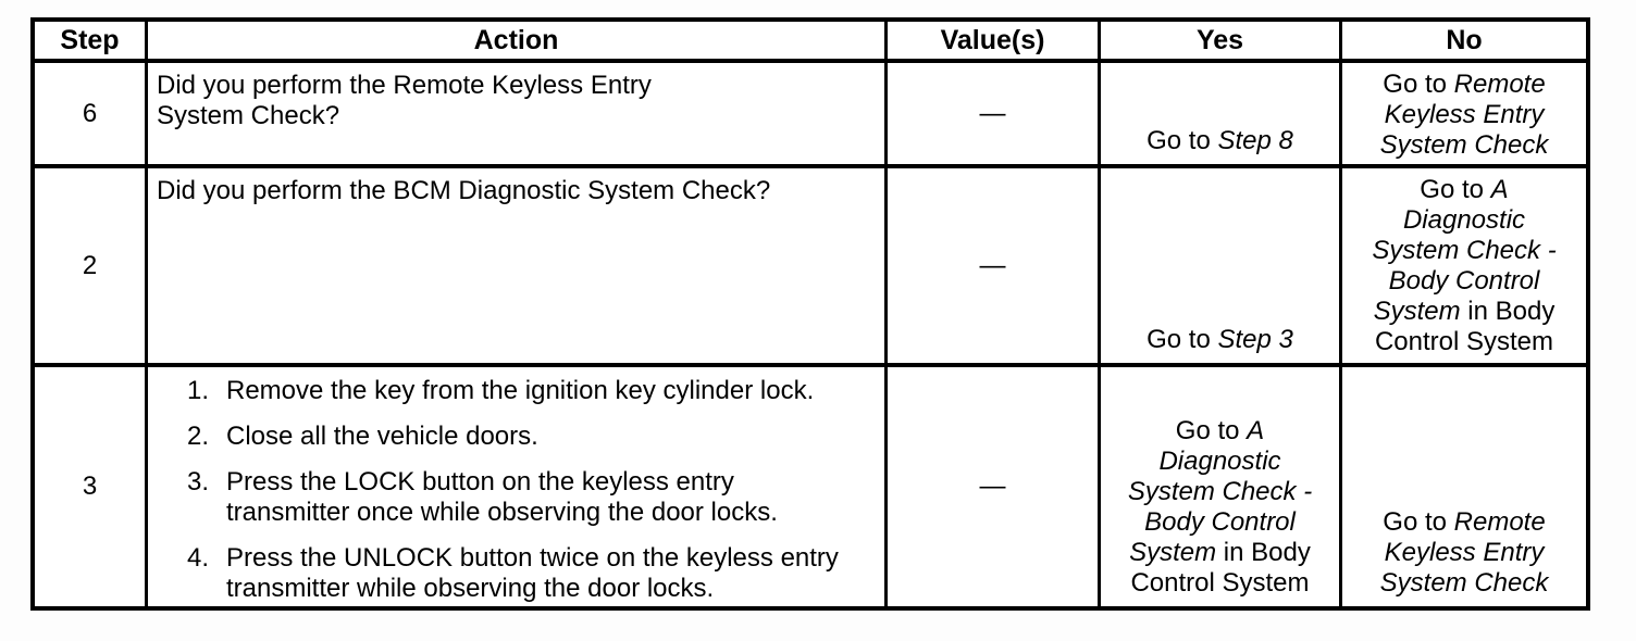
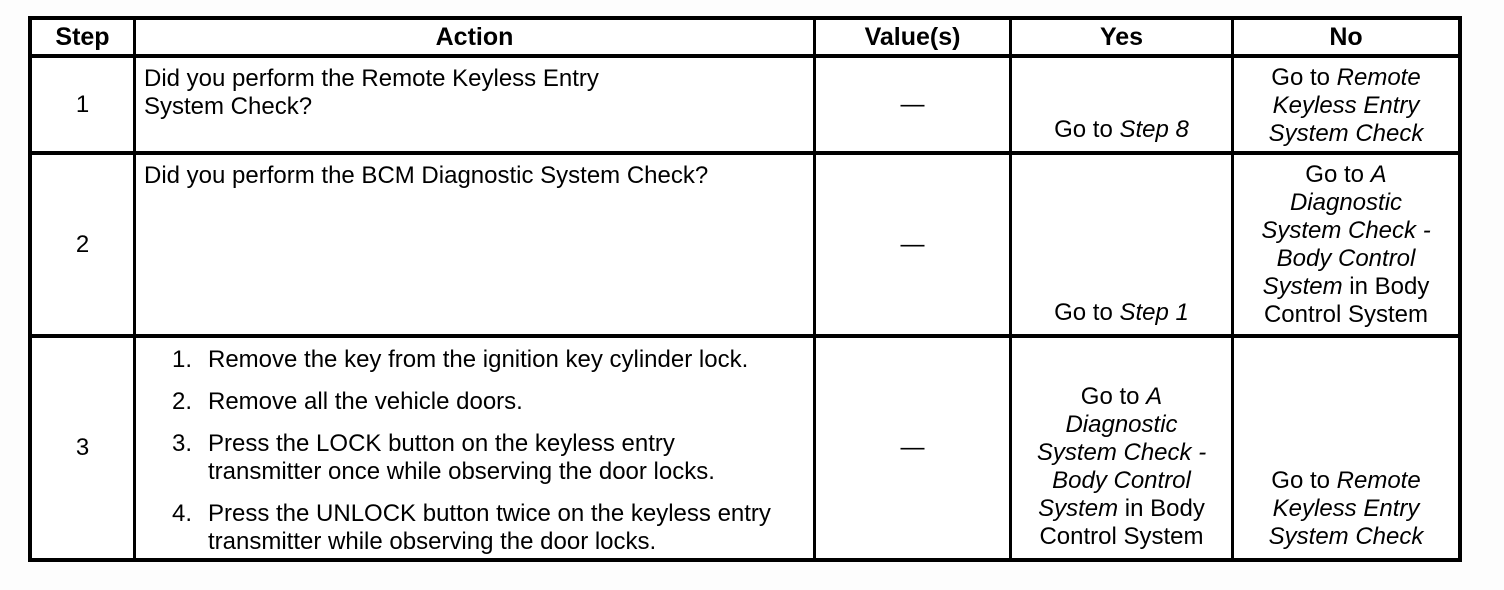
  Step
  Action
  Value(s)
  Yes
  No
- 6
+ 1
  Did you perform the Remote Keyless Entry
  System Check?
  —
  Go to Step 8
  Go to Remote
  Keyless Entry
  System Check
  2
  Did you perform the BCM Diagnostic System Check?
  —
- Go to Step 3
+ Go to Step 1
  Go to A
  Diagnostic
  System Check -
  Body Control
  System in Body
  Control System
  3
  1.
  Remove the key from the ignition key cylinder lock.
  2.
- Close all the vehicle doors.
+ Remove all the vehicle doors.
  3.
  Press the LOCK button on the keyless entry
  transmitter once while observing the door locks.
  4.
  Press the UNLOCK button twice on the keyless entry
  transmitter while observing the door locks.
  —
  Go to A
  Diagnostic
  System Check -
  Body Control
  System in Body
  Control System
  Go to Remote
  Keyless Entry
  System Check
